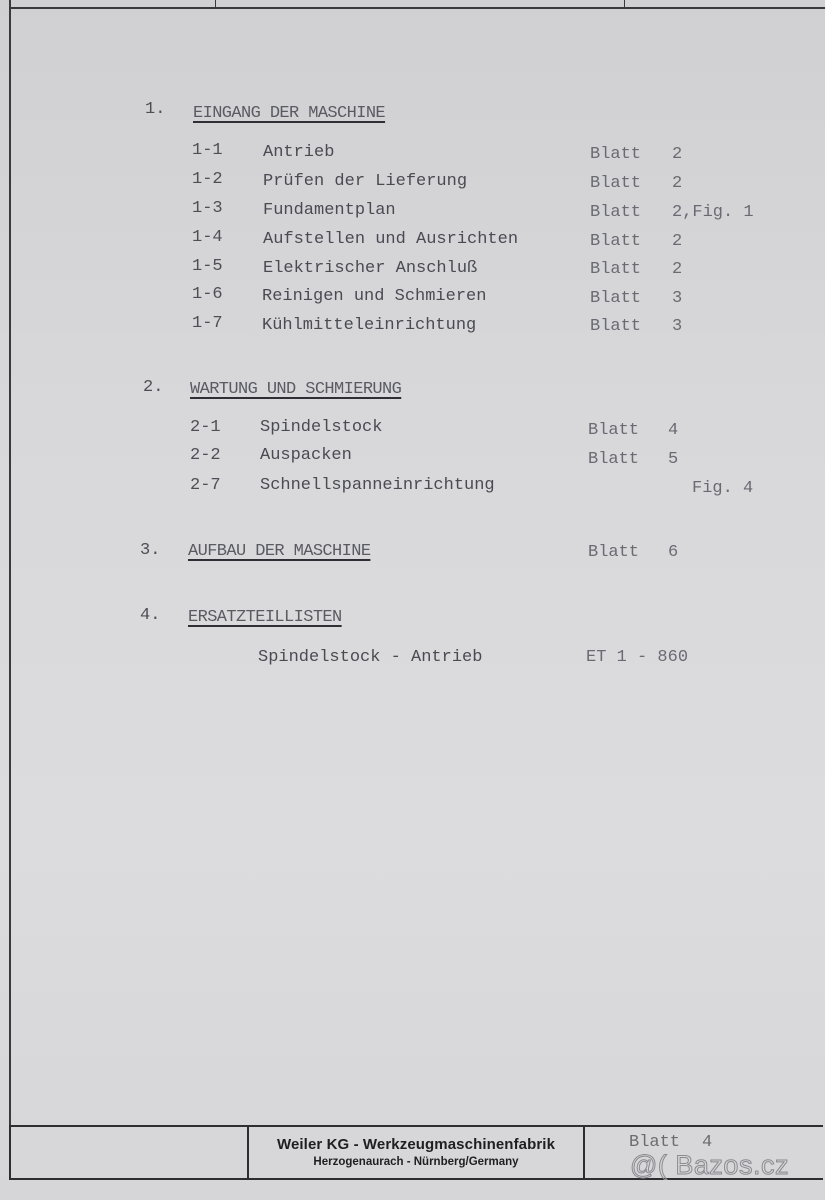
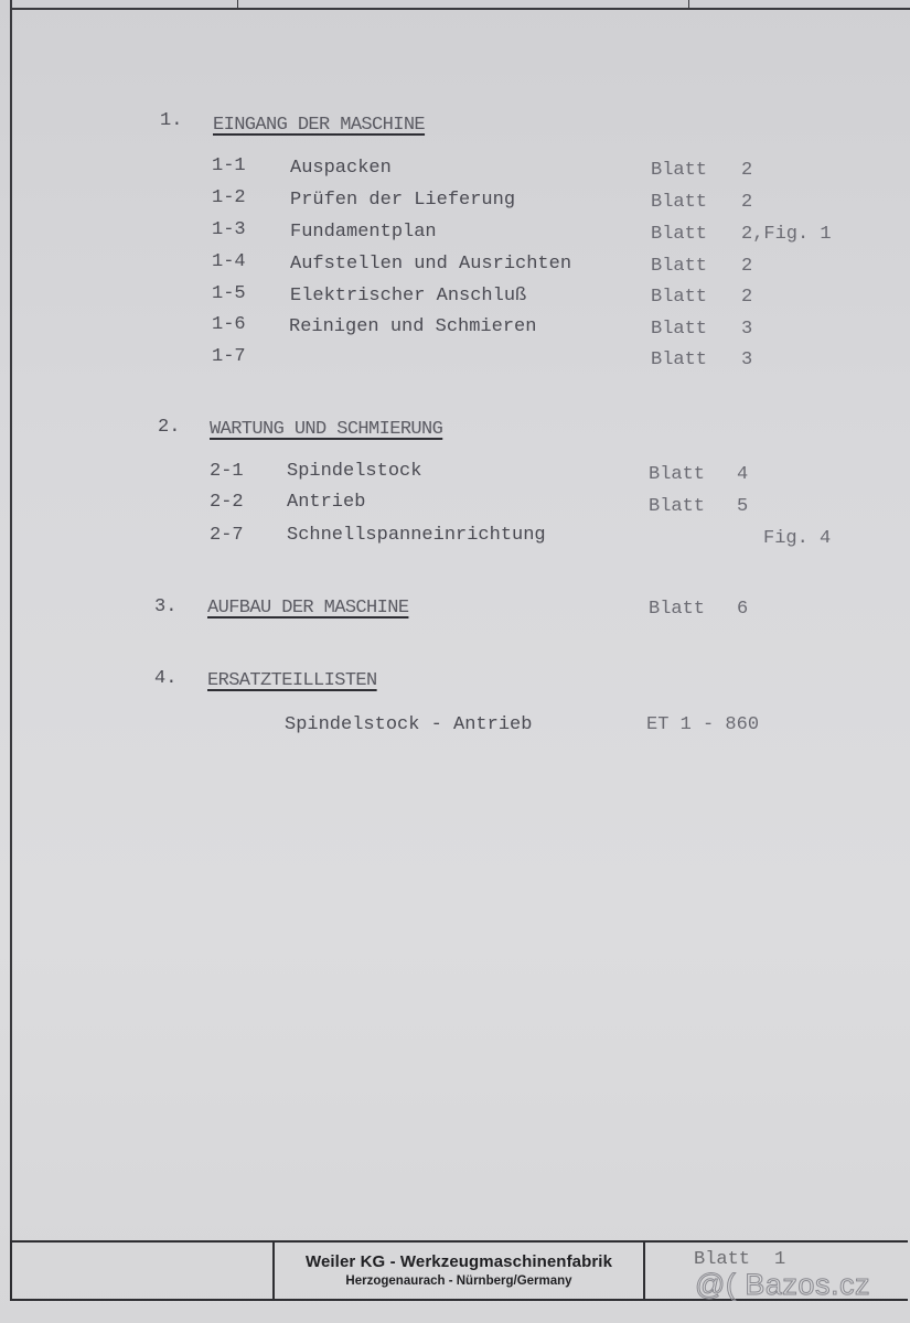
  1.
  EINGANG DER MASCHINE
  1-1
- Antrieb
+ Auspacken
  Blatt
  2
  1-2
  Prüfen der Lieferung
  Blatt
  2
  1-3
  Fundamentplan
  Blatt
  2,Fig. 1
  1-4
  Aufstellen und Ausrichten
  Blatt
  2
  1-5
  Elektrischer Anschluß
  Blatt
  2
  1-6
  Reinigen und Schmieren
  Blatt
  3
  1-7
- Kühlmitteleinrichtung
  Blatt
  3
  2.
  WARTUNG UND SCHMIERUNG
  2-1
  Spindelstock
  Blatt
  4
  2-2
- Auspacken
+ Antrieb
  Blatt
  5
  2-7
  Schnellspanneinrichtung
  Fig. 4
  3.
  AUFBAU DER MASCHINE
  Blatt
  6
  4.
  ERSATZTEILLISTEN
  Spindelstock - Antrieb
  ET 1 - 860
  Weiler KG - Werkzeugmaschinenfabrik
  Herzogenaurach - Nürnberg/Germany
- Blatt 4
+ Blatt 1
  @( Bazos.cz
